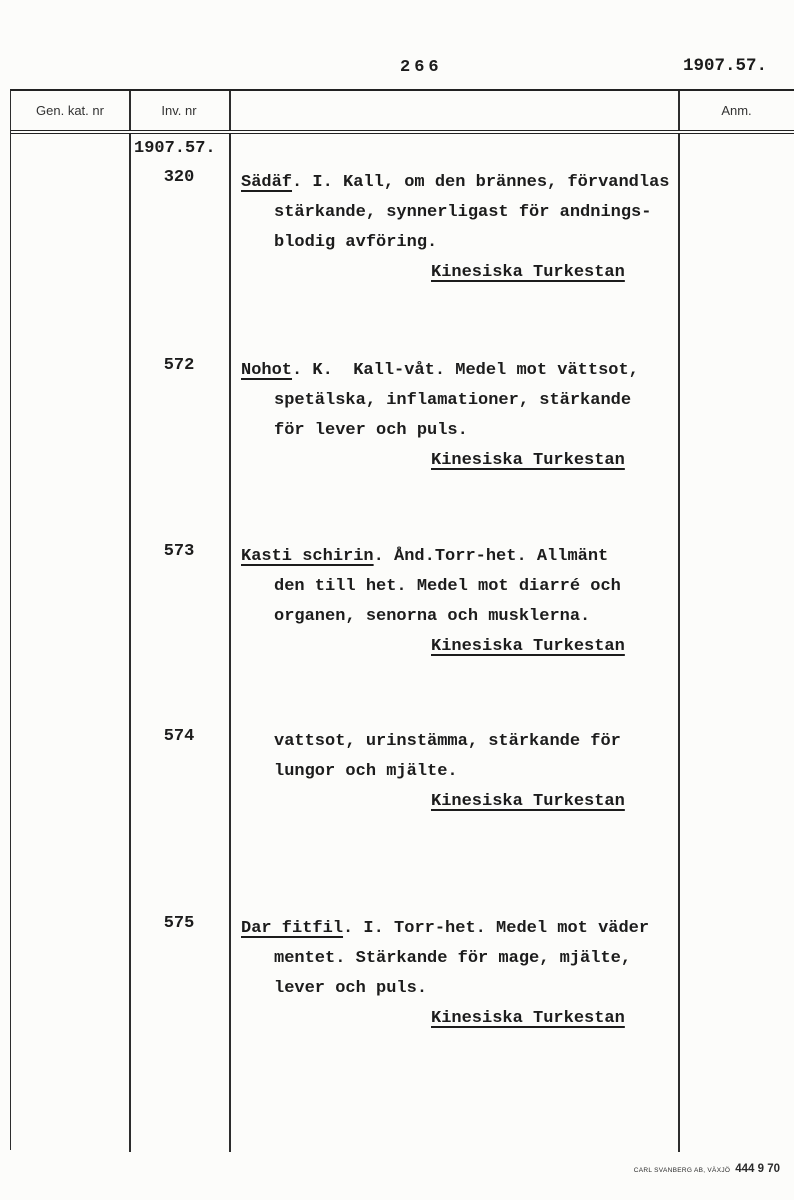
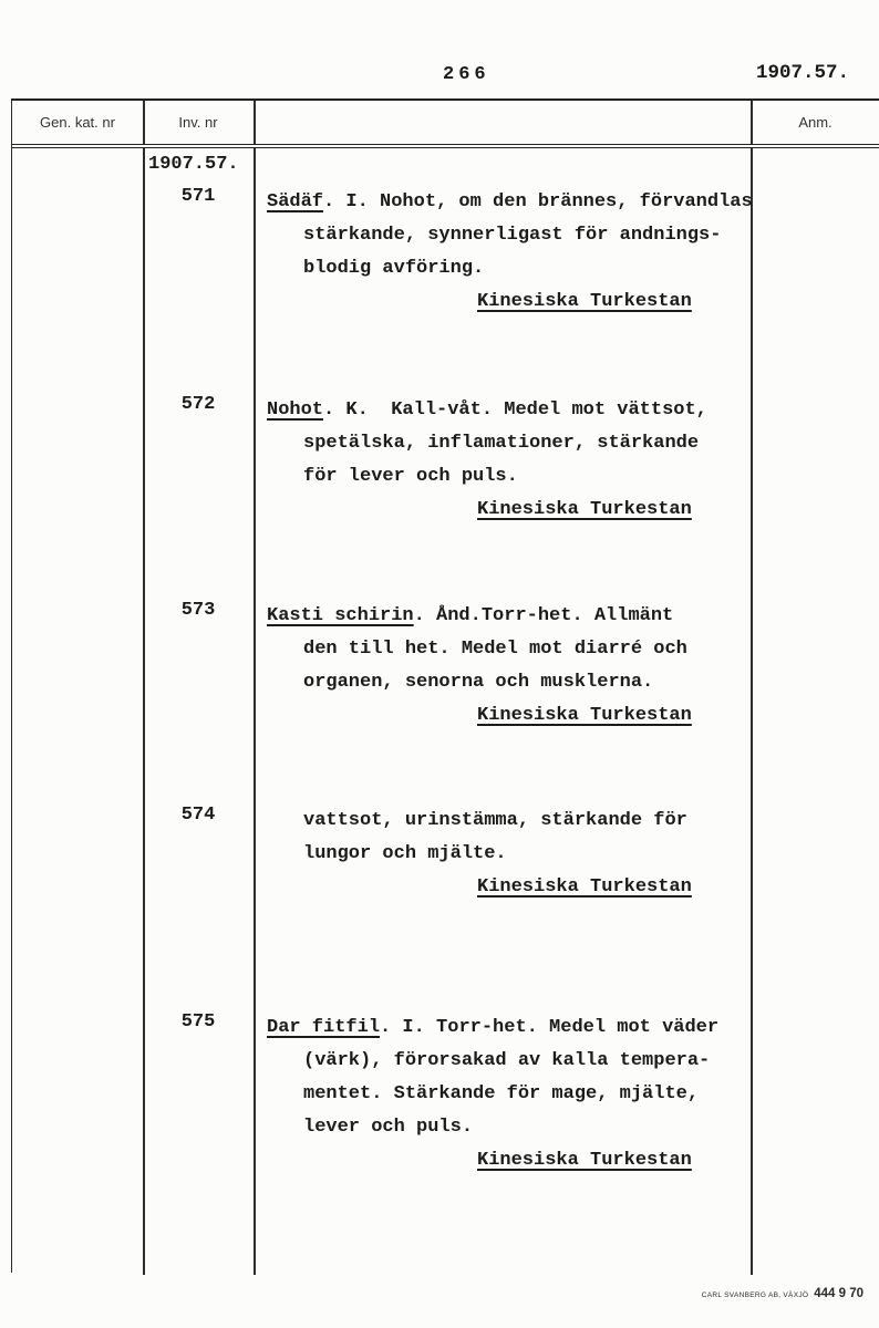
  266
  1907.57.
  Gen. kat. nr
  Inv. nr
  Anm.
  1907.57.
- 320
+ 571
- Sädäf. I. Kall, om den brännes, förvandlas
+ Sädäf. I. Nohot, om den brännes, förvandlas
  stärkande, synnerligast för andnings-
  blodig avföring.
  Kinesiska Turkestan
  572
  Nohot. K. Kall-våt. Medel mot vättsot,
  spetälska, inflamationer, stärkande
  för lever och puls.
  Kinesiska Turkestan
  573
  Kasti schirin. Ånd.Torr-het. Allmänt
  den till het. Medel mot diarré och
  organen, senorna och musklerna.
  Kinesiska Turkestan
  574
  vattsot, urinstämma, stärkande för
  lungor och mjälte.
  Kinesiska Turkestan
  575
  Dar fitfil. I. Torr-het. Medel mot väder
+ (värk), förorsakad av kalla tempera-
  mentet. Stärkande för mage, mjälte,
  lever och puls.
  Kinesiska Turkestan
  444 9 70
